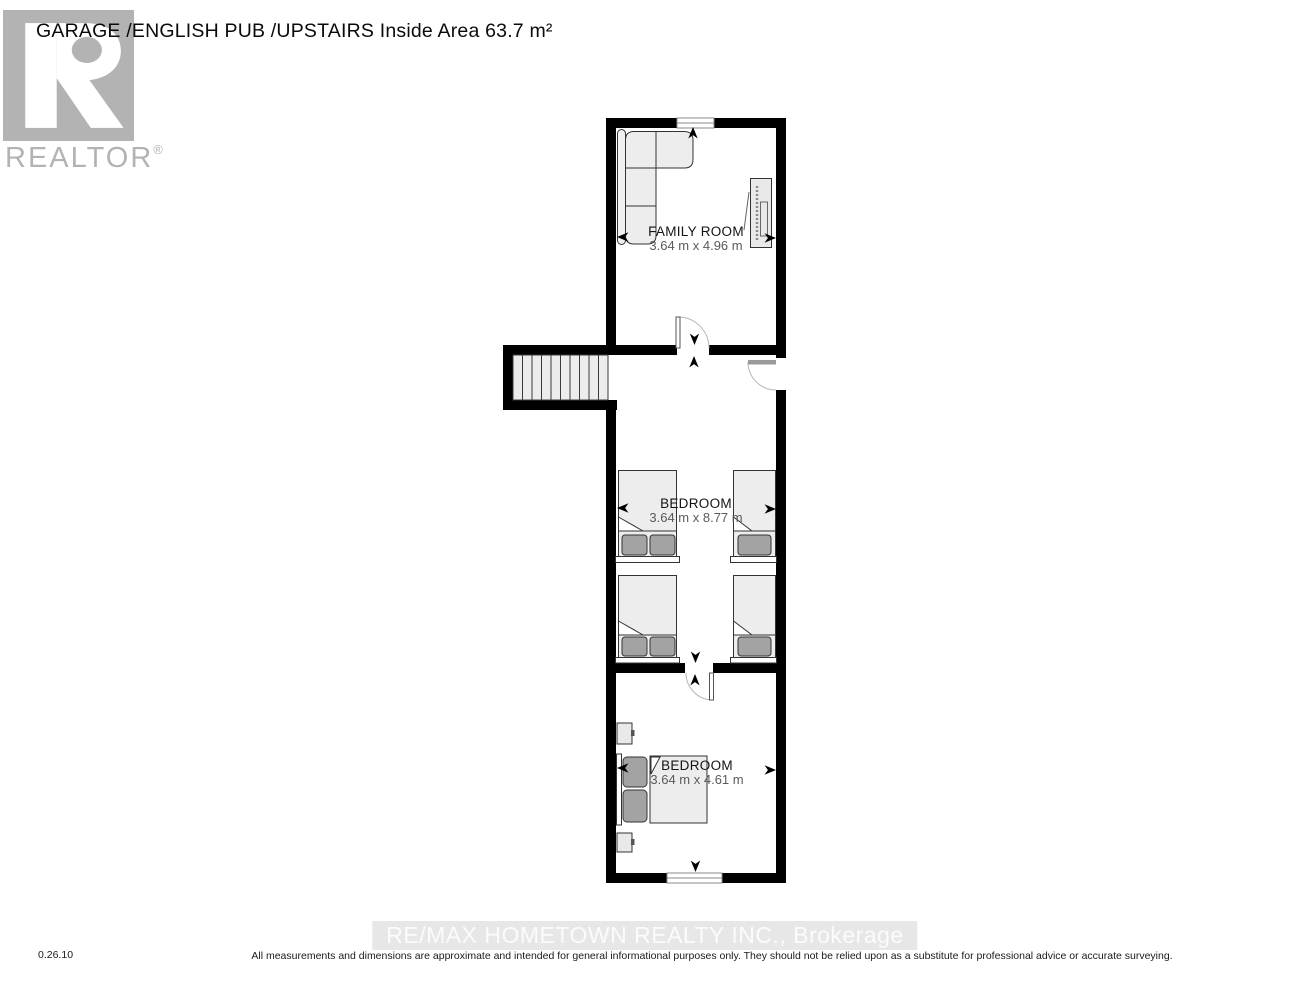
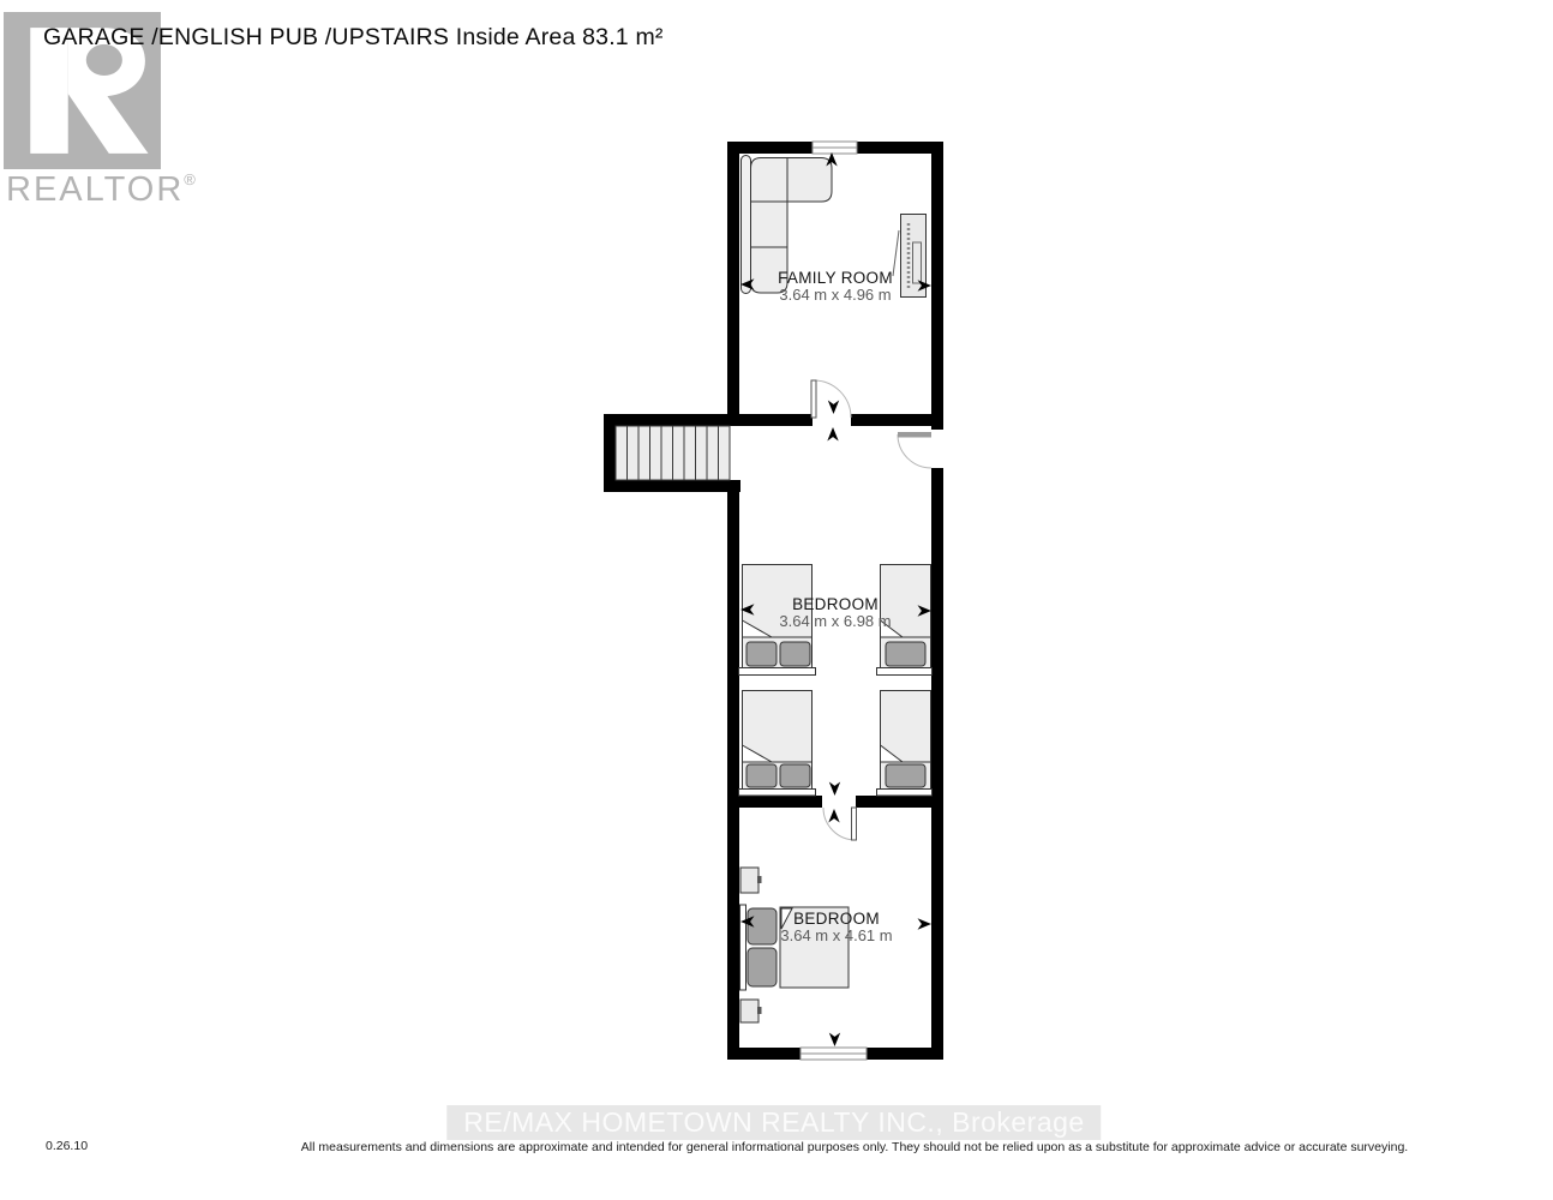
- GARAGE /ENGLISH PUB /UPSTAIRS Inside Area 63.7 m²
+ GARAGE /ENGLISH PUB /UPSTAIRS Inside Area 83.1 m²
  REALTOR®
  FAMILY ROOM
  3.64 m x 4.96 m
  BEDROOM
- 3.64 m x 8.77 m
+ 3.64 m x 6.98 m
  BEDROOM
  3.64 m x 4.61 m
  0.26.10
- All measurements and dimensions are approximate and intended for general informational purposes only. They should not be relied upon as a substitute for professional advice or accurate surveying.
+ All measurements and dimensions are approximate and intended for general informational purposes only. They should not be relied upon as a substitute for approximate advice or accurate surveying.
